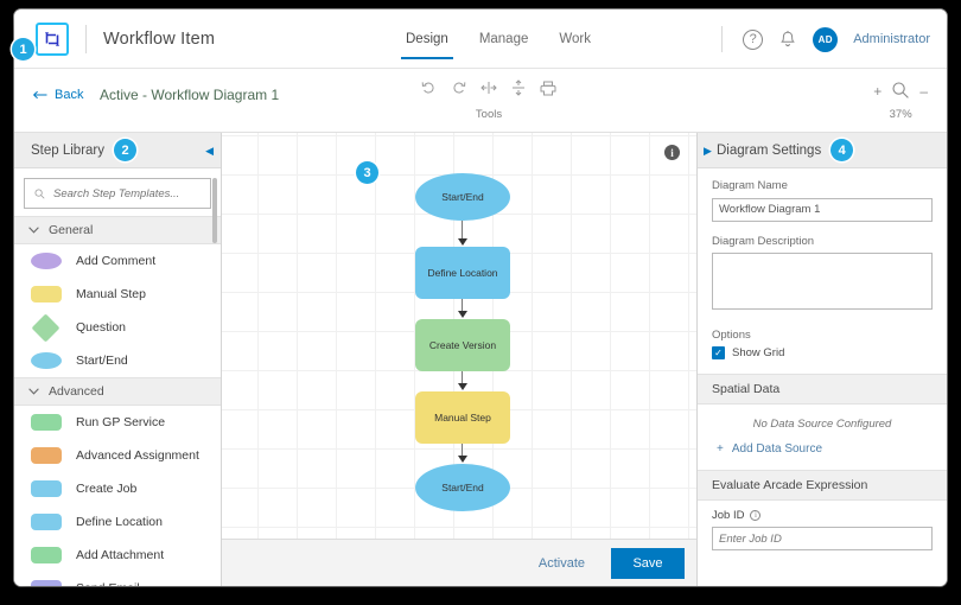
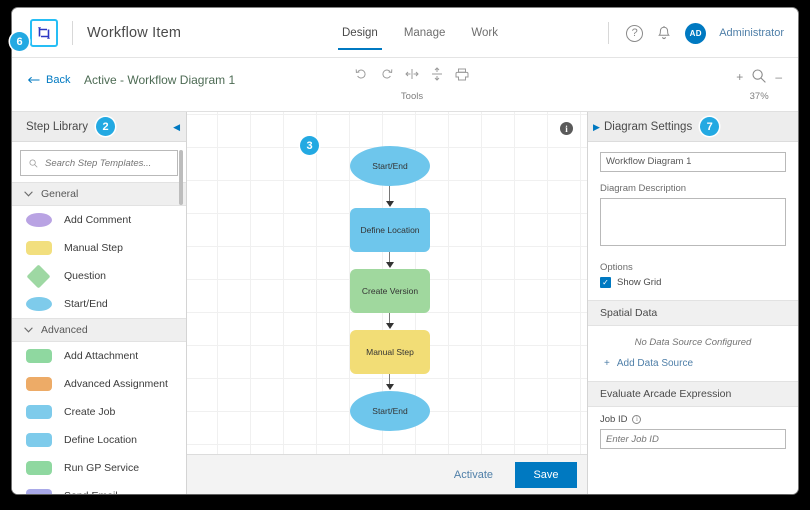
  Workflow Item
  Design
  Manage
  Work
  ?
  AD
  Administrator
  Back
  Active - Workflow Diagram 1
  Tools
  +
  –
  37%
  Step Library
  2
  ◀
  Search Step Templates...
  General
  Add Comment
  Manual Step
  Question
  Start/End
  Advanced
- Run GP Service
+ Add Attachment
  Advanced Assignment
  Create Job
  Define Location
- Add Attachment
+ Run GP Service
  i
  3
  Start/End
  Define Location
  Create Version
  Manual Step
  Start/End
  Activate
  Save
  ▶
  Diagram Settings
- 4
+ 7
- Diagram Name
  Workflow Diagram 1
  Diagram Description
  Options
  ✓
  Show Grid
  Spatial Data
  No Data Source Configured
  +
  Add Data Source
  Evaluate Arcade Expression
  Job ID
  i
  Enter Job ID
- 1
+ 6
